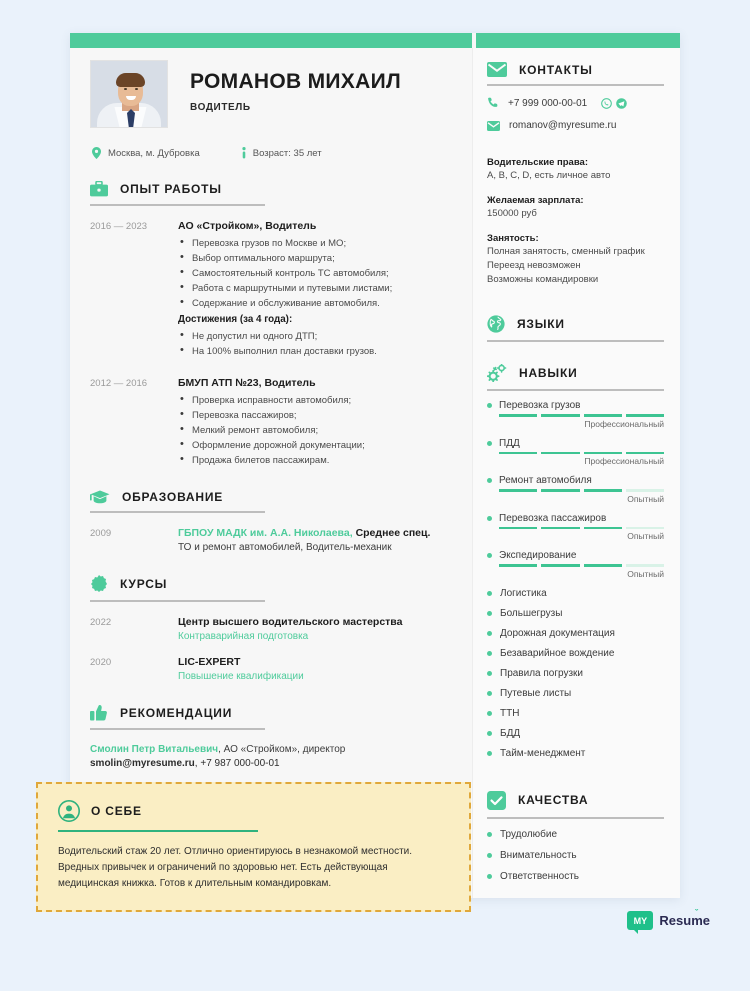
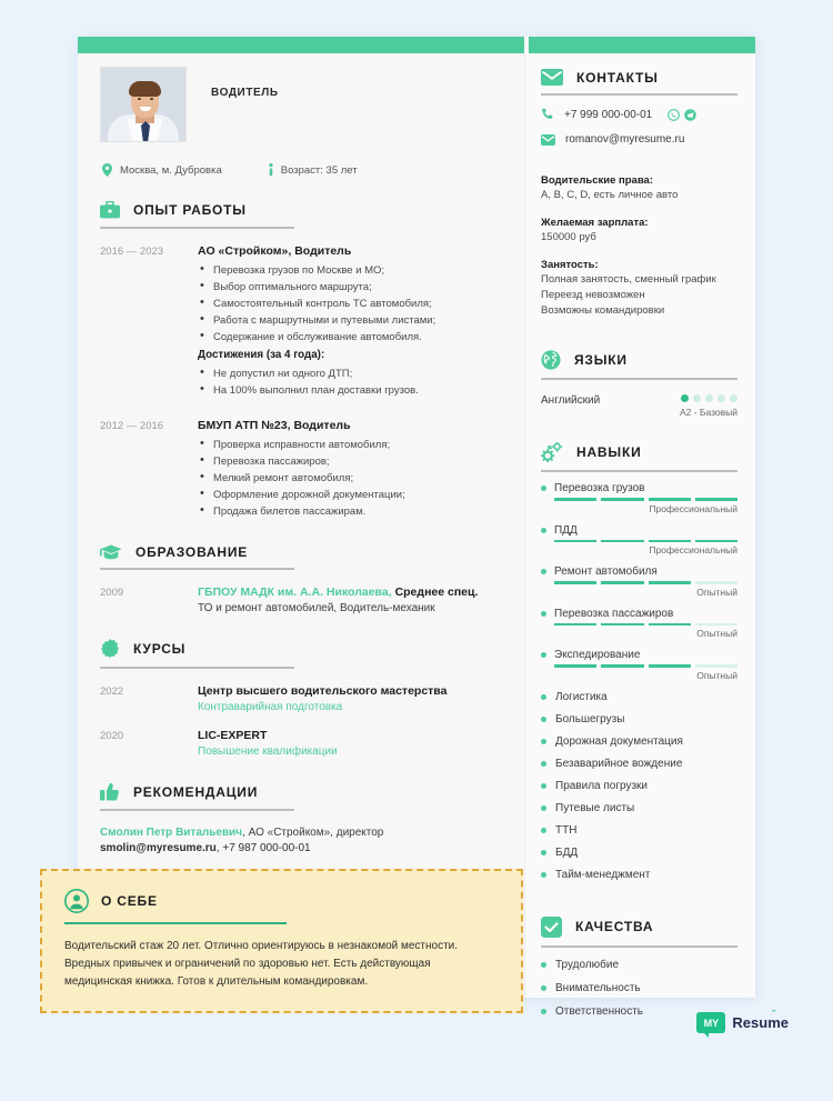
- РОМАНОВ МИХАИЛ
  ВОДИТЕЛЬ
  Москва, м. Дубровка
  Возраст: 35 лет
  ОПЫТ РАБОТЫ
  2016 — 2023
  АО «Стройком», Водитель
  Перевозка грузов по Москве и МО;
  Выбор оптимального маршрута;
  Самостоятельный контроль ТС автомобиля;
  Работа с маршрутными и путевыми листами;
  Содержание и обслуживание автомобиля.
  Достижения (за 4 года):
  Не допустил ни одного ДТП;
  На 100% выполнил план доставки грузов.
  2012 — 2016
  БМУП АТП №23, Водитель
  Проверка исправности автомобиля;
  Перевозка пассажиров;
  Мелкий ремонт автомобиля;
  Оформление дорожной документации;
  Продажа билетов пассажирам.
  ОБРАЗОВАНИЕ
  2009
  ГБПОУ МАДК им. А.А. Николаева, Среднее спец.
  ТО и ремонт автомобилей, Водитель-механик
  КУРСЫ
  2022
  Центр высшего водительского мастерства
  Контраварийная подготовка
  2020
  LIC-EXPERT
  Повышение квалификации
  РЕКОМЕНДАЦИИ
  Смолин Петр Витальевич, АО «Стройком», директор
  smolin@myresume.ru, +7 987 000-00-01
  КОНТАКТЫ
  +7 999 000-00-01
  romanov@myresume.ru
  Водительские права:
  A, B, C, D, есть личное авто
  Желаемая зарплата:
  150000 руб
  Занятость:
  Полная занятость, сменный график
  Переезд невозможен
  Возможны командировки
  ЯЗЫКИ
+ Английский
+ A2 - Базовый
  НАВЫКИ
  Перевозка грузов
  Профессиональный
  ПДД
  Профессиональный
  Ремонт автомобиля
  Опытный
  Перевозка пассажиров
  Опытный
  Экспедирование
  Опытный
  Логистика
  Большегрузы
  Дорожная документация
  Безаварийное вождение
  Правила погрузки
  Путевые листы
  ТТН
  БДД
  Тайм-менеджмент
  КАЧЕСТВА
  Трудолюбие
  Внимательность
  Ответственность
  О СЕБЕ
  Водительский стаж 20 лет. Отлично ориентируюсь в незнакомой местности. Вредных привычек и ограничений по здоровью нет. Есть действующая медицинская книжка. Готов к длительным командировкам.
  MY
  ˇ
  Resume
